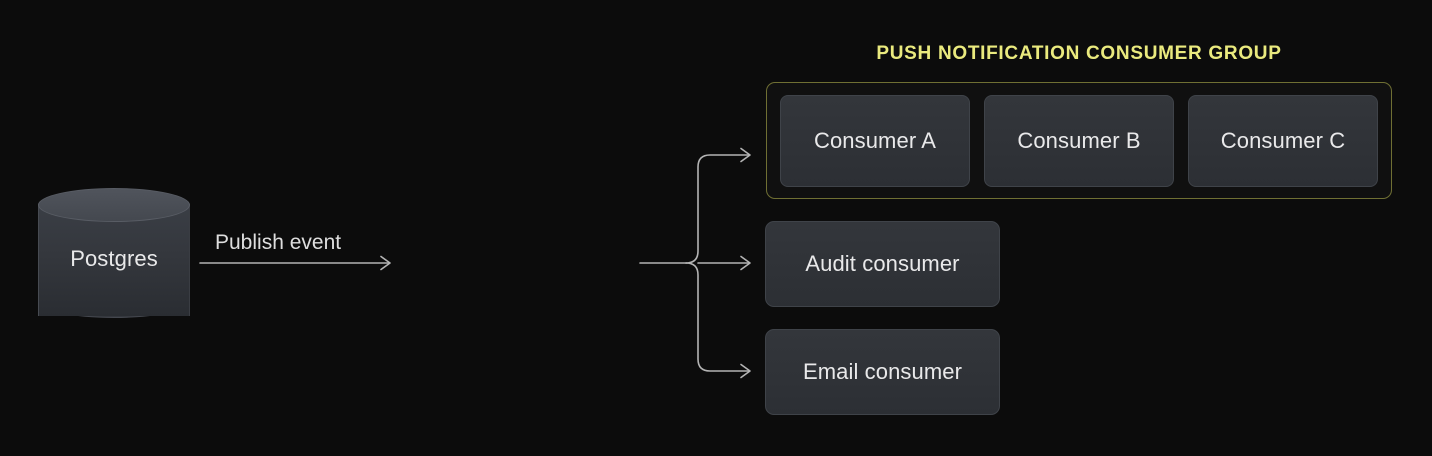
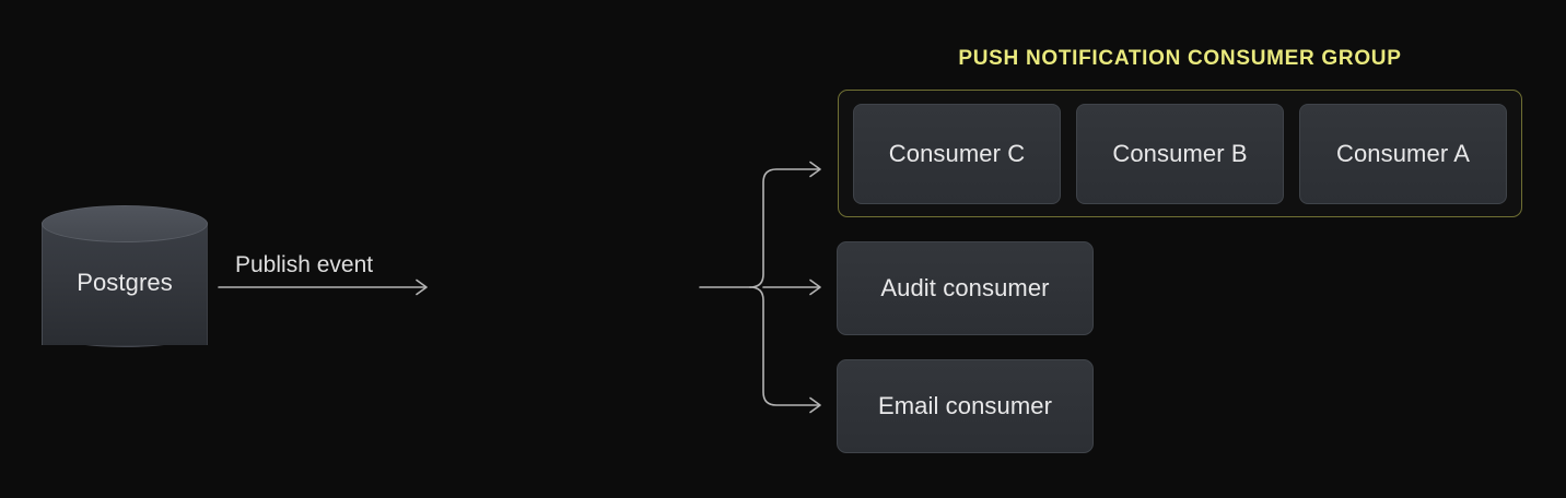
  Postgres
  Publish event
  PUSH NOTIFICATION CONSUMER GROUP
- Consumer A
+ Consumer C
  Consumer B
- Consumer C
+ Consumer A
  Audit consumer
  Email consumer
